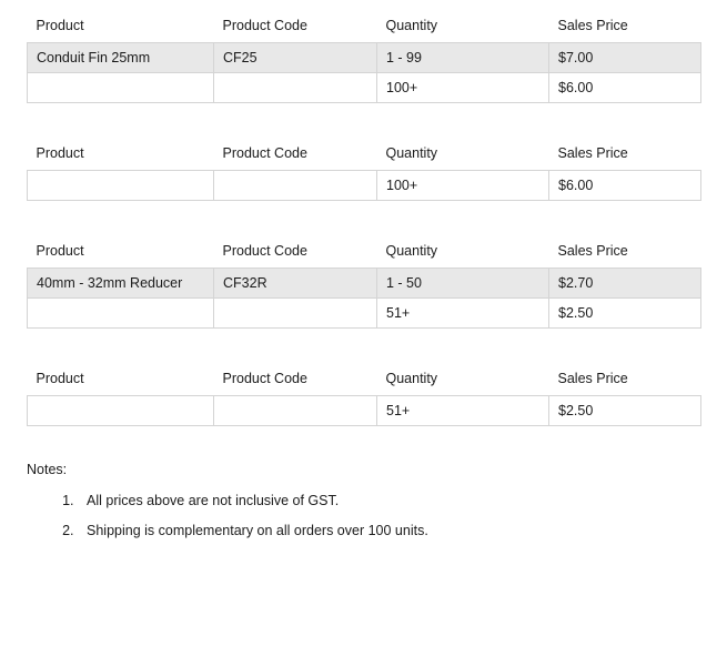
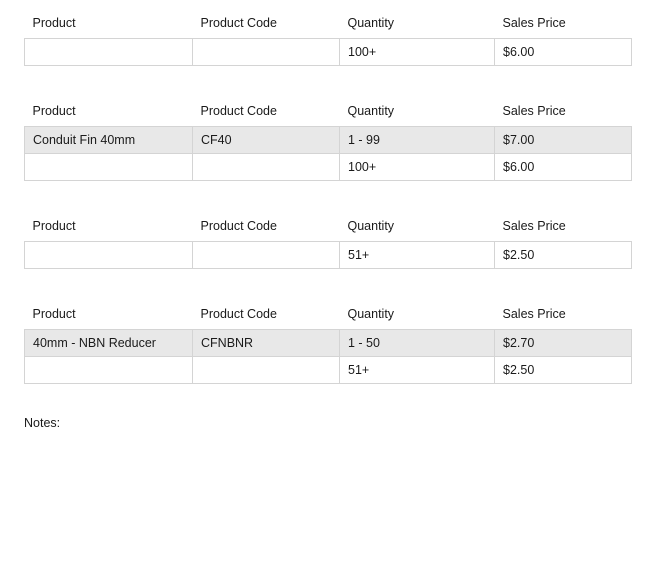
  Product	Product Code	Quantity	Sales Price
- Conduit Fin 25mm	CF25	1 - 99	$7.00
  		100+	$6.00
  Product	Product Code	Quantity	Sales Price
+ Conduit Fin 40mm	CF40	1 - 99	$7.00
  		100+	$6.00
  Product	Product Code	Quantity	Sales Price
- 40mm - 32mm Reducer	CF32R	1 - 50	$2.70
  		51+	$2.50
  Product	Product Code	Quantity	Sales Price
+ 40mm - NBN Reducer	CFNBNR	1 - 50	$2.70
  		51+	$2.50
  Notes:
- All prices above are not inclusive of GST.
- Shipping is complementary on all orders over 100 units.
